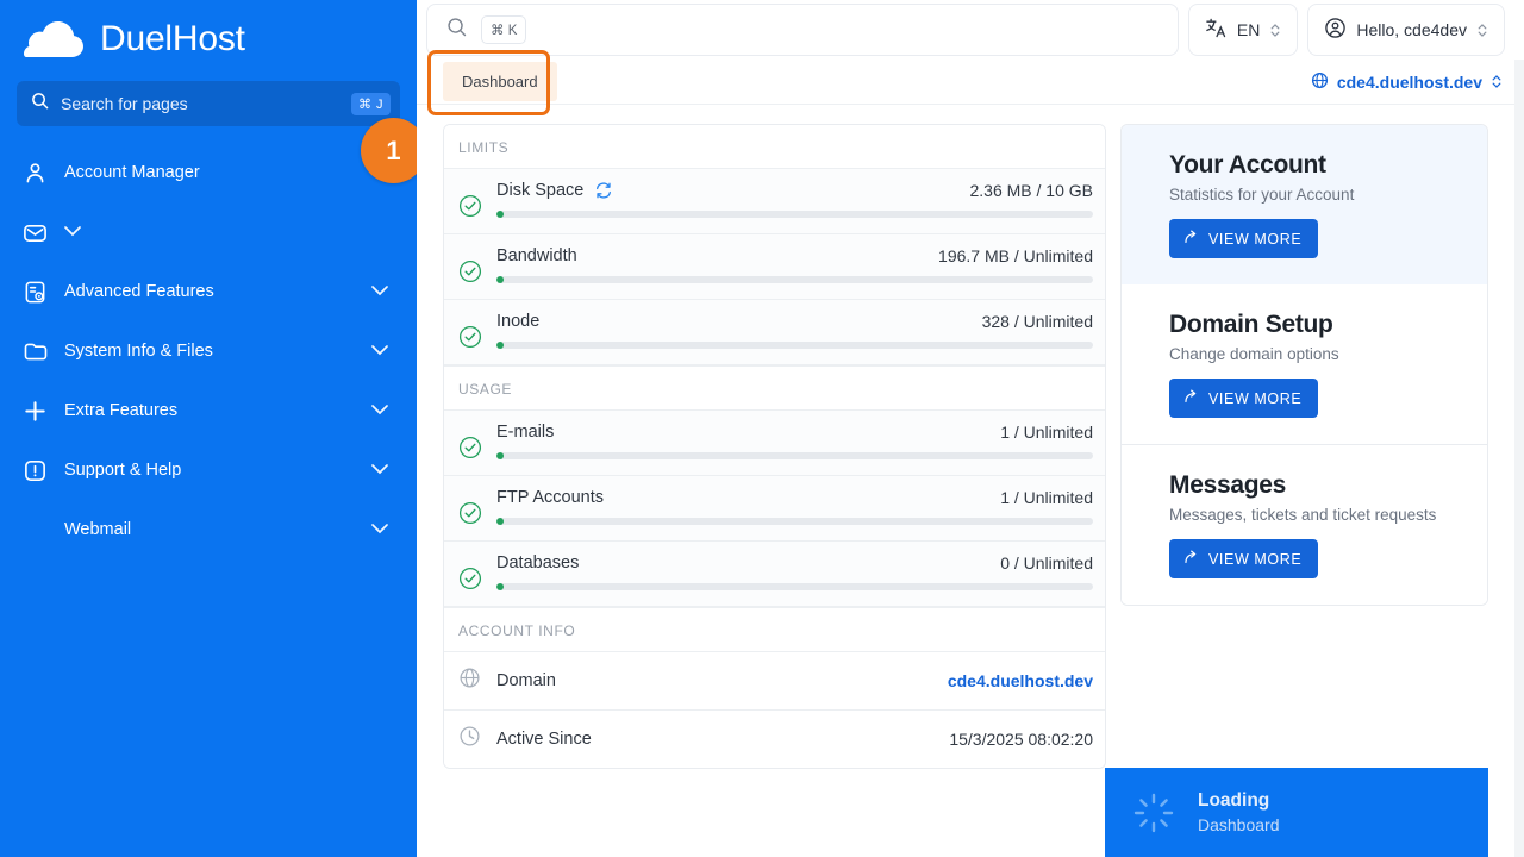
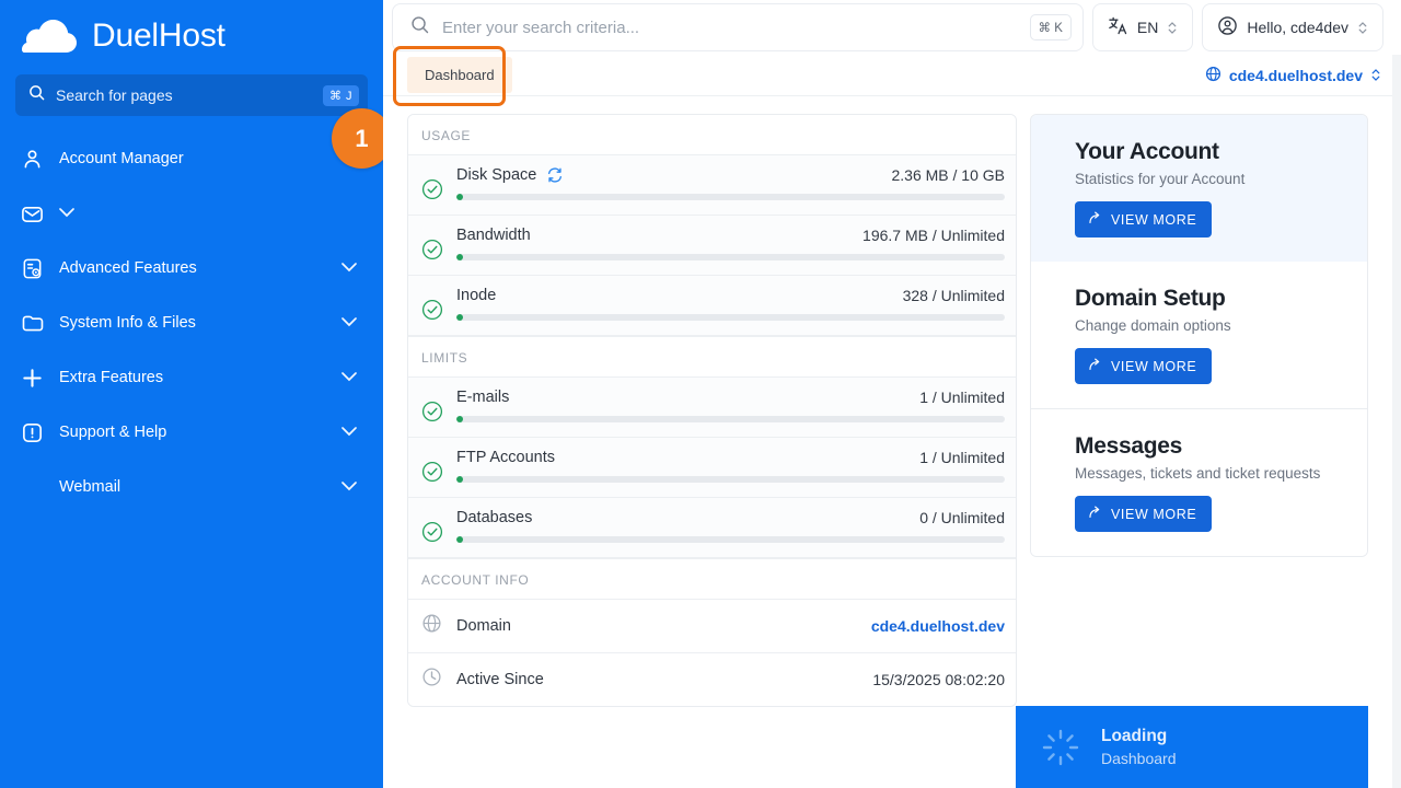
  DuelHost
  Search for pages
  ⌘ J
  Account Manager
  Advanced Features
  System Info & Files
  Extra Features
  Support & Help
  Webmail
  1
+ Enter your search criteria...
  ⌘ K
  EN
  Hello, cde4dev
  Dashboard
  cde4.duelhost.dev
- LIMITS
+ USAGE
  Disk Space
  2.36 MB / 10 GB
  Bandwidth
  196.7 MB / Unlimited
  Inode
  328 / Unlimited
- USAGE
+ LIMITS
  E-mails
  1 / Unlimited
  FTP Accounts
  1 / Unlimited
  Databases
  0 / Unlimited
  ACCOUNT INFO
  Domain
  cde4.duelhost.dev
  Active Since
  15/3/2025 08:02:20
  Your Account
  Statistics for your Account
  VIEW MORE
  Domain Setup
  Change domain options
  VIEW MORE
  Messages
  Messages, tickets and ticket requests
  VIEW MORE
  Loading
  Dashboard
